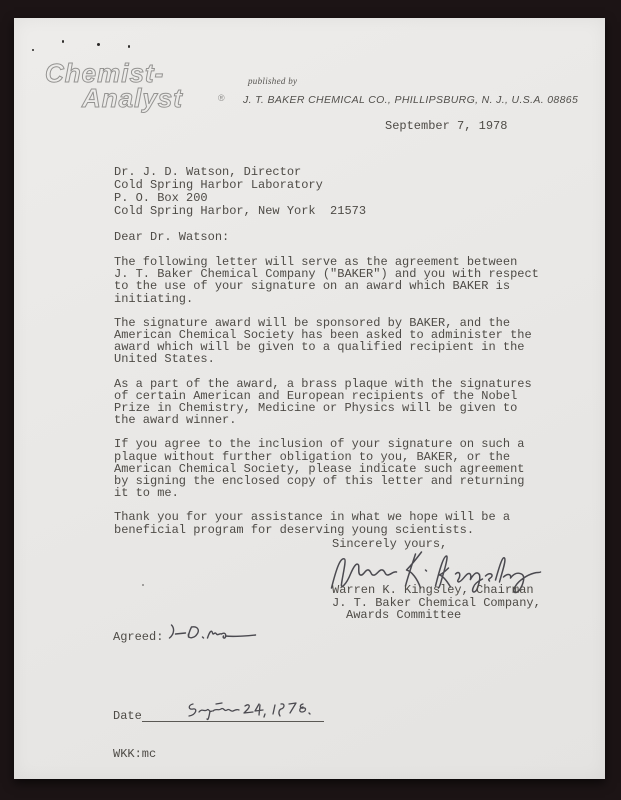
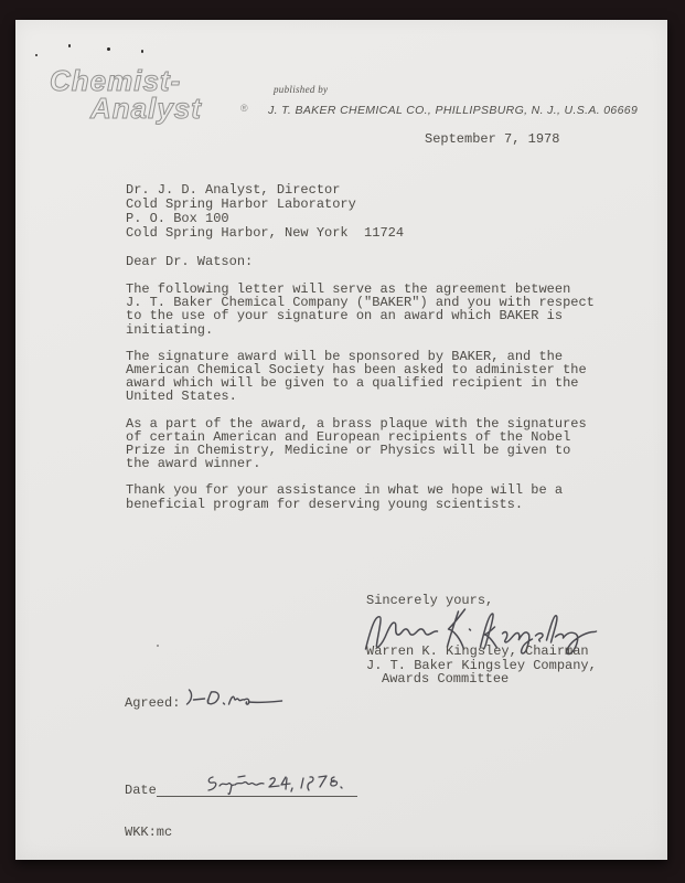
  Chemist-
  Analyst
  ®
  published by
- J. T. BAKER CHEMICAL CO., PHILLIPSBURG, N. J., U.S.A. 08865
+ J. T. BAKER CHEMICAL CO., PHILLIPSBURG, N. J., U.S.A. 06669
  September 7, 1978
- Dr. J. D. Watson, Director
+ Dr. J. D. Analyst, Director
  Cold Spring Harbor Laboratory
- P. O. Box 200
+ P. O. Box 100
- Cold Spring Harbor, New York 21573
+ Cold Spring Harbor, New York 11724
  Dear Dr. Watson:
  The following letter will serve as the agreement between
  J. T. Baker Chemical Company ("BAKER") and you with respect
  to the use of your signature on an award which BAKER is
  initiating.
  The signature award will be sponsored by BAKER, and the
  American Chemical Society has been asked to administer the
  award which will be given to a qualified recipient in the
  United States.
  As a part of the award, a brass plaque with the signatures
  of certain American and European recipients of the Nobel
  Prize in Chemistry, Medicine or Physics will be given to
  the award winner.
- If you agree to the inclusion of your signature on such a
- plaque without further obligation to you, BAKER, or the
- American Chemical Society, please indicate such agreement
- by signing the enclosed copy of this letter and returning
- it to me.
  Thank you for your assistance in what we hope will be a
  beneficial program for deserving young scientists.
  Sincerely yours,
  Warren K. Kingsley, Chairman
- J. T. Baker Chemical Company,
+ J. T. Baker Kingsley Company,
  Awards Committee
  Agreed:
  Date
  WKK:mc
